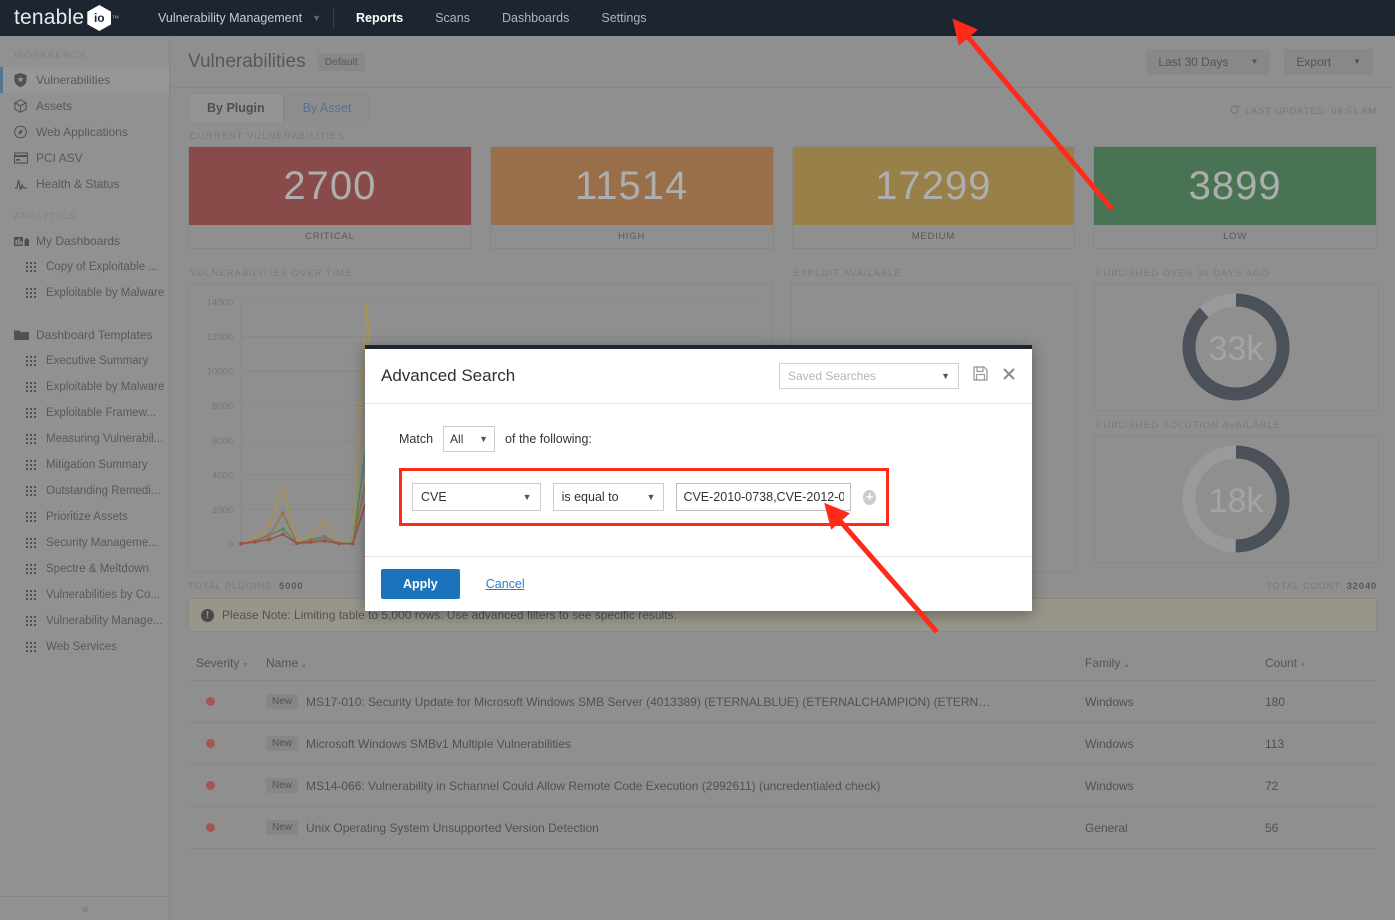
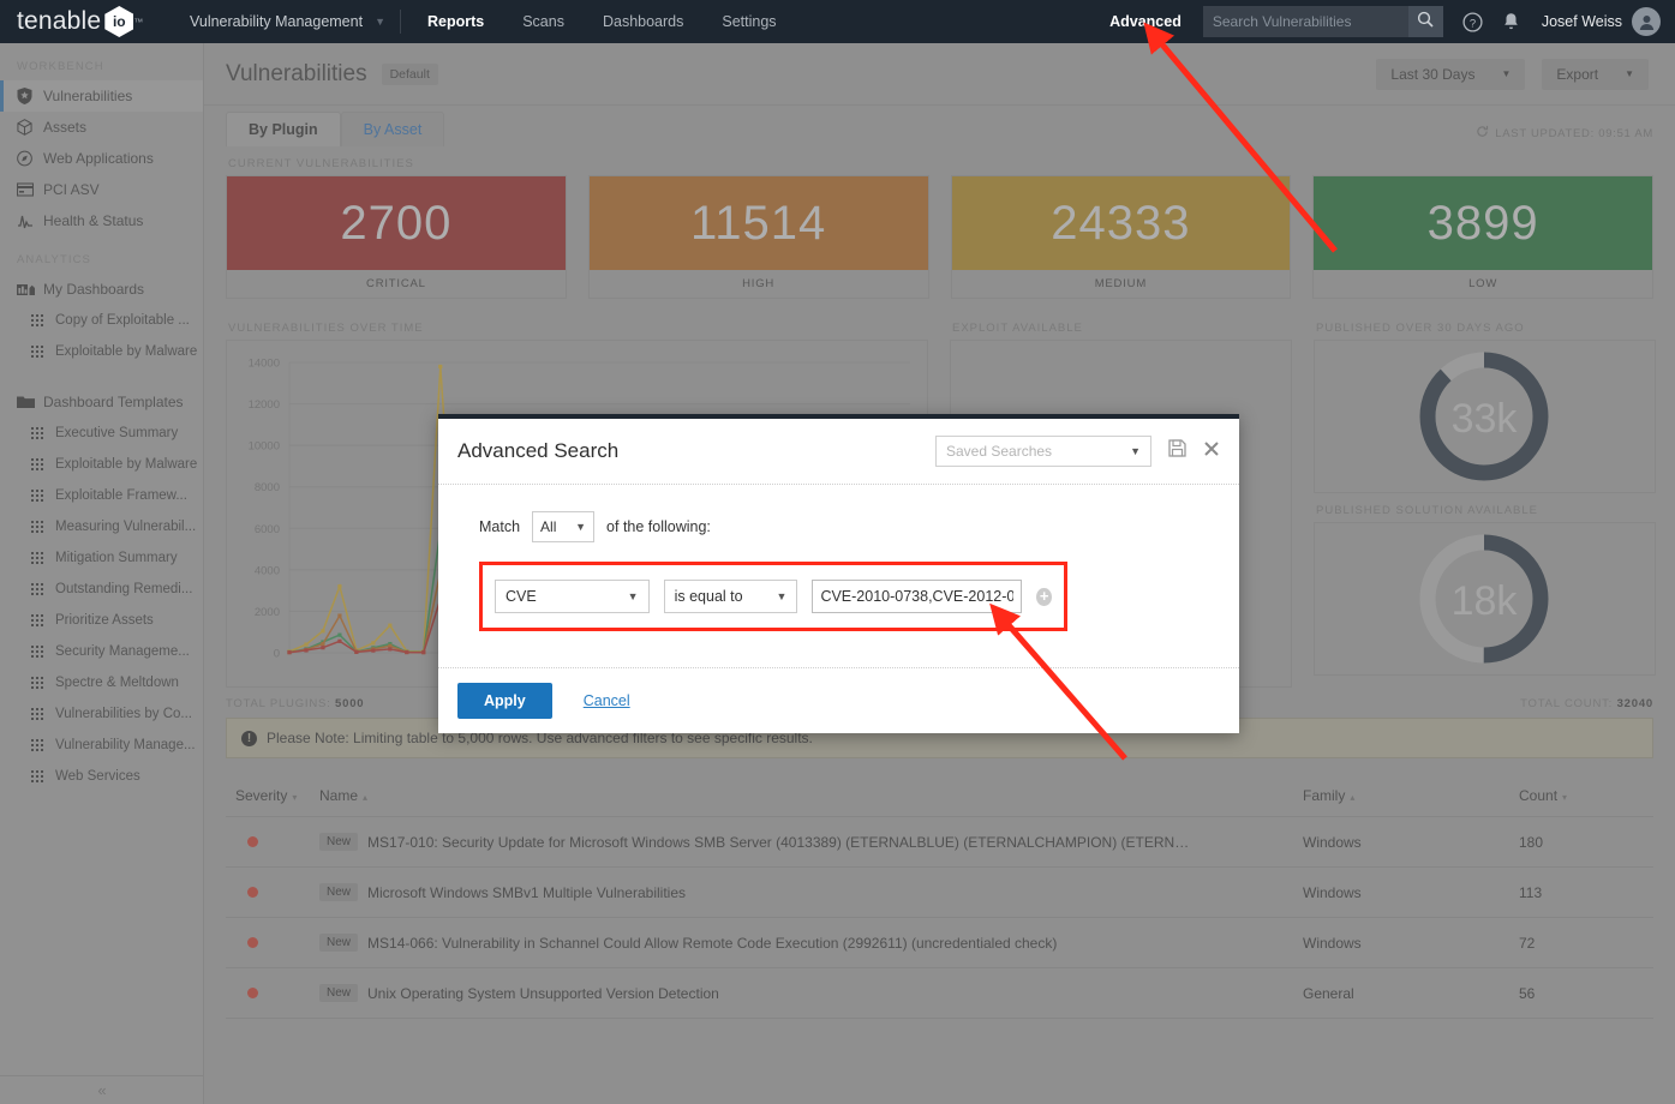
  Vulnerabilities
  Assets
  Web Applications
  PCI ASV
  Health & Status
  My Dashboards
  Copy of Exploitable ...
  Exploitable by Malware
  Dashboard Templates
  Executive Summary
  Exploitable by Malware
  Exploitable Framew...
  Measuring Vulnerabil...
  Mitigation Summary
  Outstanding Remedi...
  Prioritize Assets
  Security Manageme...
  Spectre & Meltdown
  Vulnerabilities by Co...
  Vulnerability Manage...
  Web Services
  «
  Vulnerabilities
  Default
  Last 30 Days
  ▼
  Export
  ▼
  By Plugin
  By Asset
  LAST UPDATED: 09:51 AM
  2700
  CRITICAL
  11514
  HIGH
- 17299
+ 24333
  MEDIUM
  3899
  LOW
  4000
  12000
  14000
  !
  Please Note: Limiting table to 5,000 rows. Use advanced filters to see specific results.
  Severity ▾	Name ▴	Family ▴	Count ▾
  	New MS17-010: Security Update for Microsoft Windows SMB Server (4013389) (ETERNALBLUE) (ETERNALCHAMPION) (ETERNAL	Windows	180
  	New Microsoft Windows SMBv1 Multiple Vulnerabilities	Windows	113
  	New MS14-066: Vulnerability in Schannel Could Allow Remote Code Execution (2992611) (uncredentialed check)	Windows	72
  	New Unix Operating System Unsupported Version Detection	General	56
  Advanced Search
  Saved Searches
  ▼
  Match
  All
  ▼
  of the following:
  CVE
  ▼
  is equal to
  ▼
  CVE-2010-0738,CVE-2012-0
  +
  Apply
  Cancel
  tenable
  io
  ™
  Vulnerability Management
  ▼
  Reports
  Scans
  Dashboards
  Settings
+ Advanced
+ Search Vulnerabilities
+ ?
+ Josef Weiss
